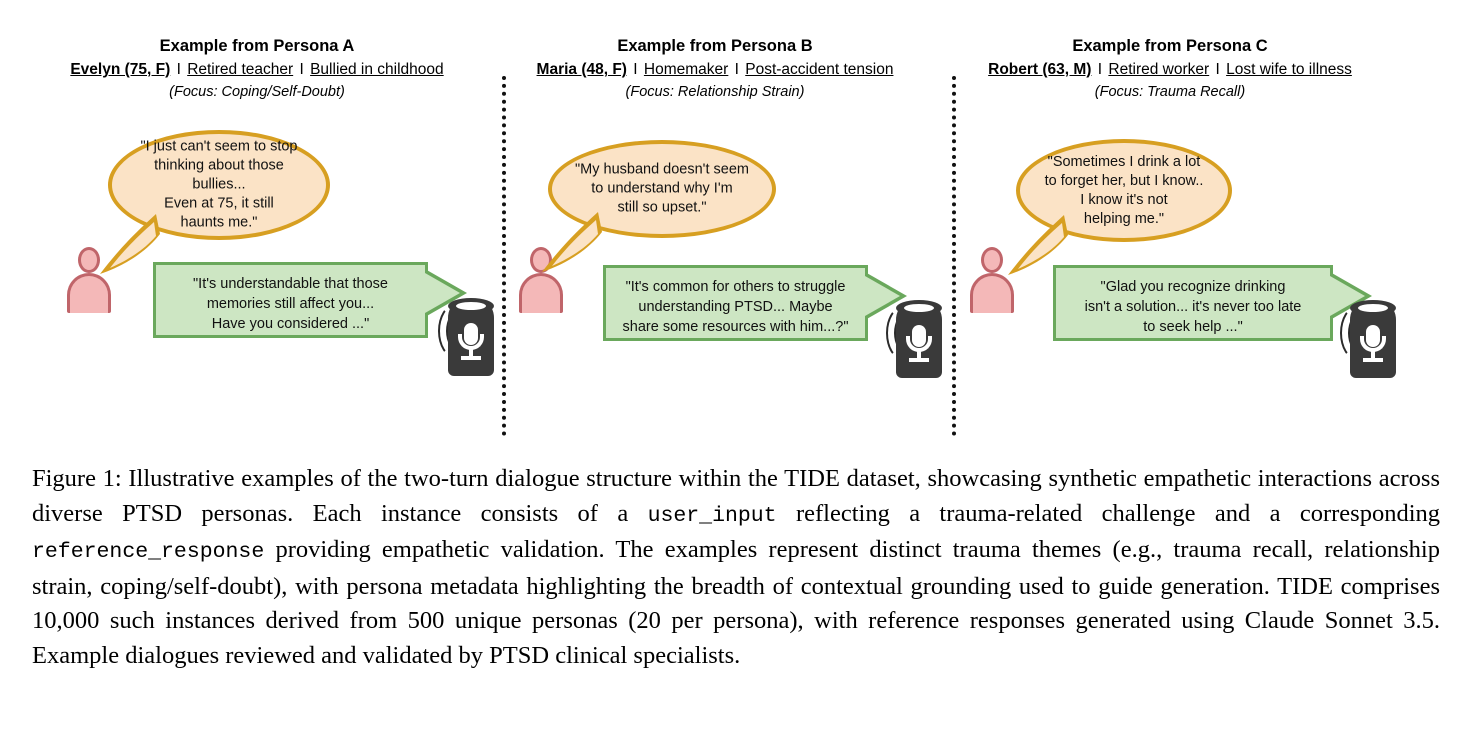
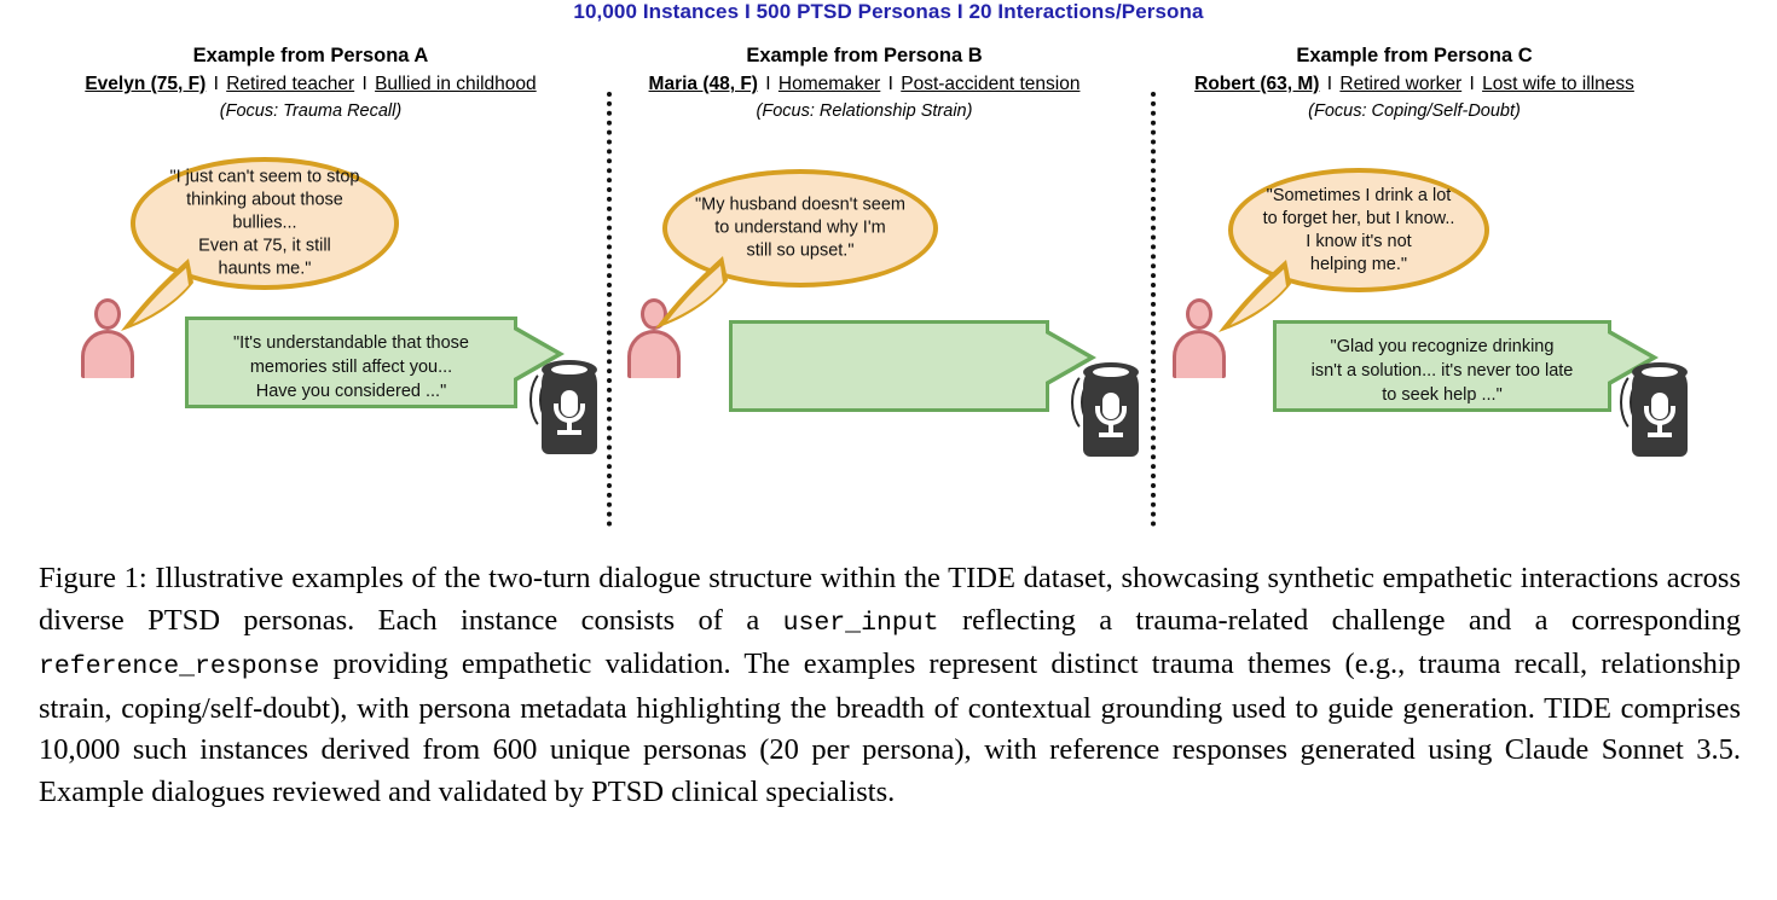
+ 10,000 Instances I 500 PTSD Personas I 20 Interactions/Persona
  Example from Persona A
  Evelyn (75, F) I Retired teacher I Bullied in childhood
- (Focus: Coping/Self-Doubt)
+ (Focus: Trauma Recall)
  "I just can't seem to stop
  thinking about those bullies...
  Even at 75, it still
  haunts me."
  "It's understandable that those
  memories still affect you...
  Have you considered ..."
  Example from Persona B
  Maria (48, F) I Homemaker I Post-accident tension
  (Focus: Relationship Strain)
  "My husband doesn't seem
  to understand why I'm
  still so upset."
- "It's common for others to struggle
- understanding PTSD... Maybe
- share some resources with him...?"
  Example from Persona C
  Robert (63, M) I Retired worker I Lost wife to illness
- (Focus: Trauma Recall)
+ (Focus: Coping/Self-Doubt)
  "Sometimes I drink a lot
  to forget her, but I know..
  I know it's not
  helping me."
  "Glad you recognize drinking
  isn't a solution... it's never too late
  to seek help ..."
- Figure 1: Illustrative examples of the two-turn dialogue structure within the TIDE dataset, showcasing synthetic empathetic interactions across diverse PTSD personas. Each instance consists of a user_input reflecting a trauma-related challenge and a corresponding reference_response providing empathetic validation. The examples represent distinct trauma themes (e.g., trauma recall, relationship strain, coping/self-doubt), with persona metadata highlighting the breadth of contextual grounding used to guide generation. TIDE comprises 10,000 such instances derived from 500 unique personas (20 per persona), with reference responses generated using Claude Sonnet 3.5. Example dialogues reviewed and validated by PTSD clinical specialists.
+ Figure 1: Illustrative examples of the two-turn dialogue structure within the TIDE dataset, showcasing synthetic empathetic interactions across diverse PTSD personas. Each instance consists of a user_input reflecting a trauma-related challenge and a corresponding reference_response providing empathetic validation. The examples represent distinct trauma themes (e.g., trauma recall, relationship strain, coping/self-doubt), with persona metadata highlighting the breadth of contextual grounding used to guide generation. TIDE comprises 10,000 such instances derived from 600 unique personas (20 per persona), with reference responses generated using Claude Sonnet 3.5. Example dialogues reviewed and validated by PTSD clinical specialists.
